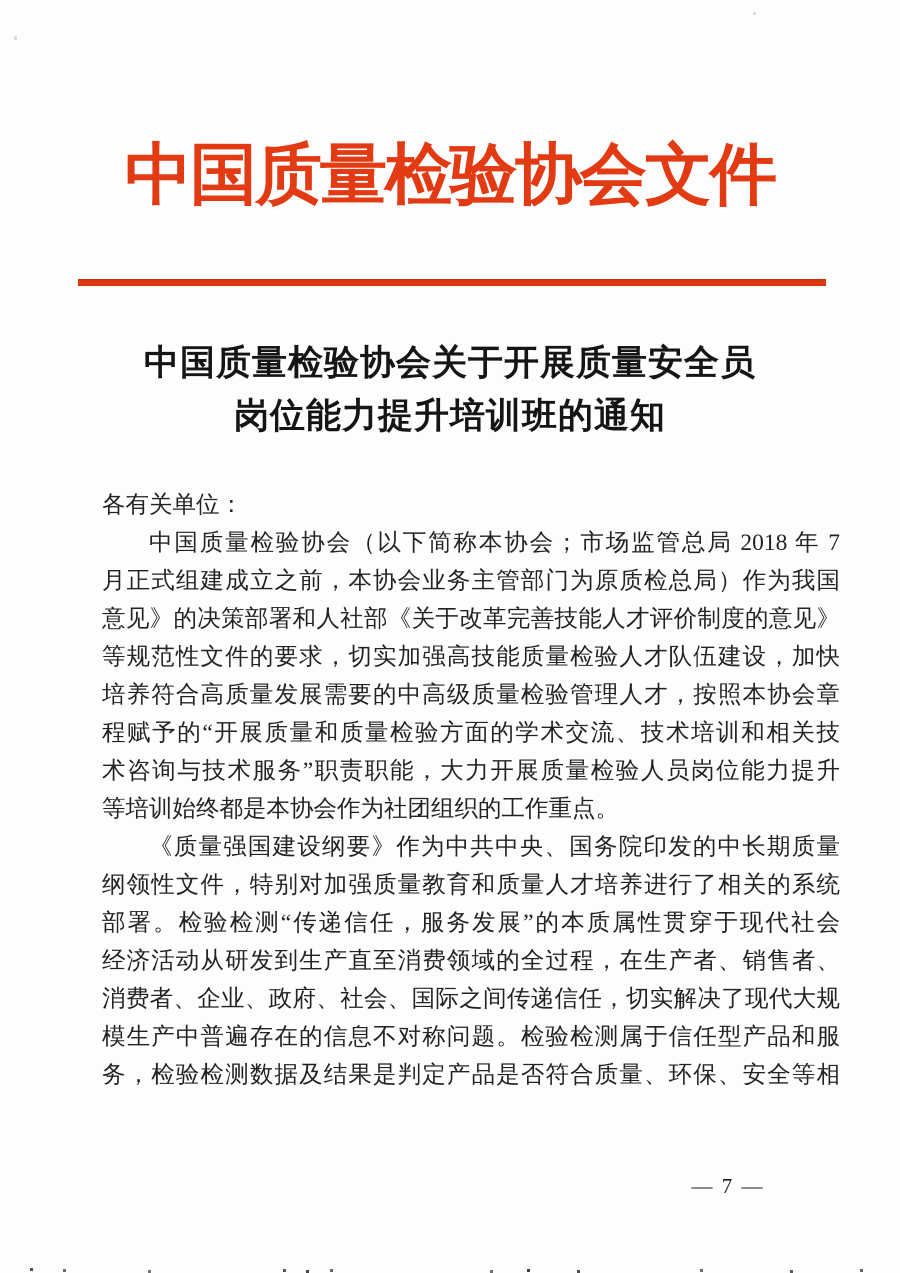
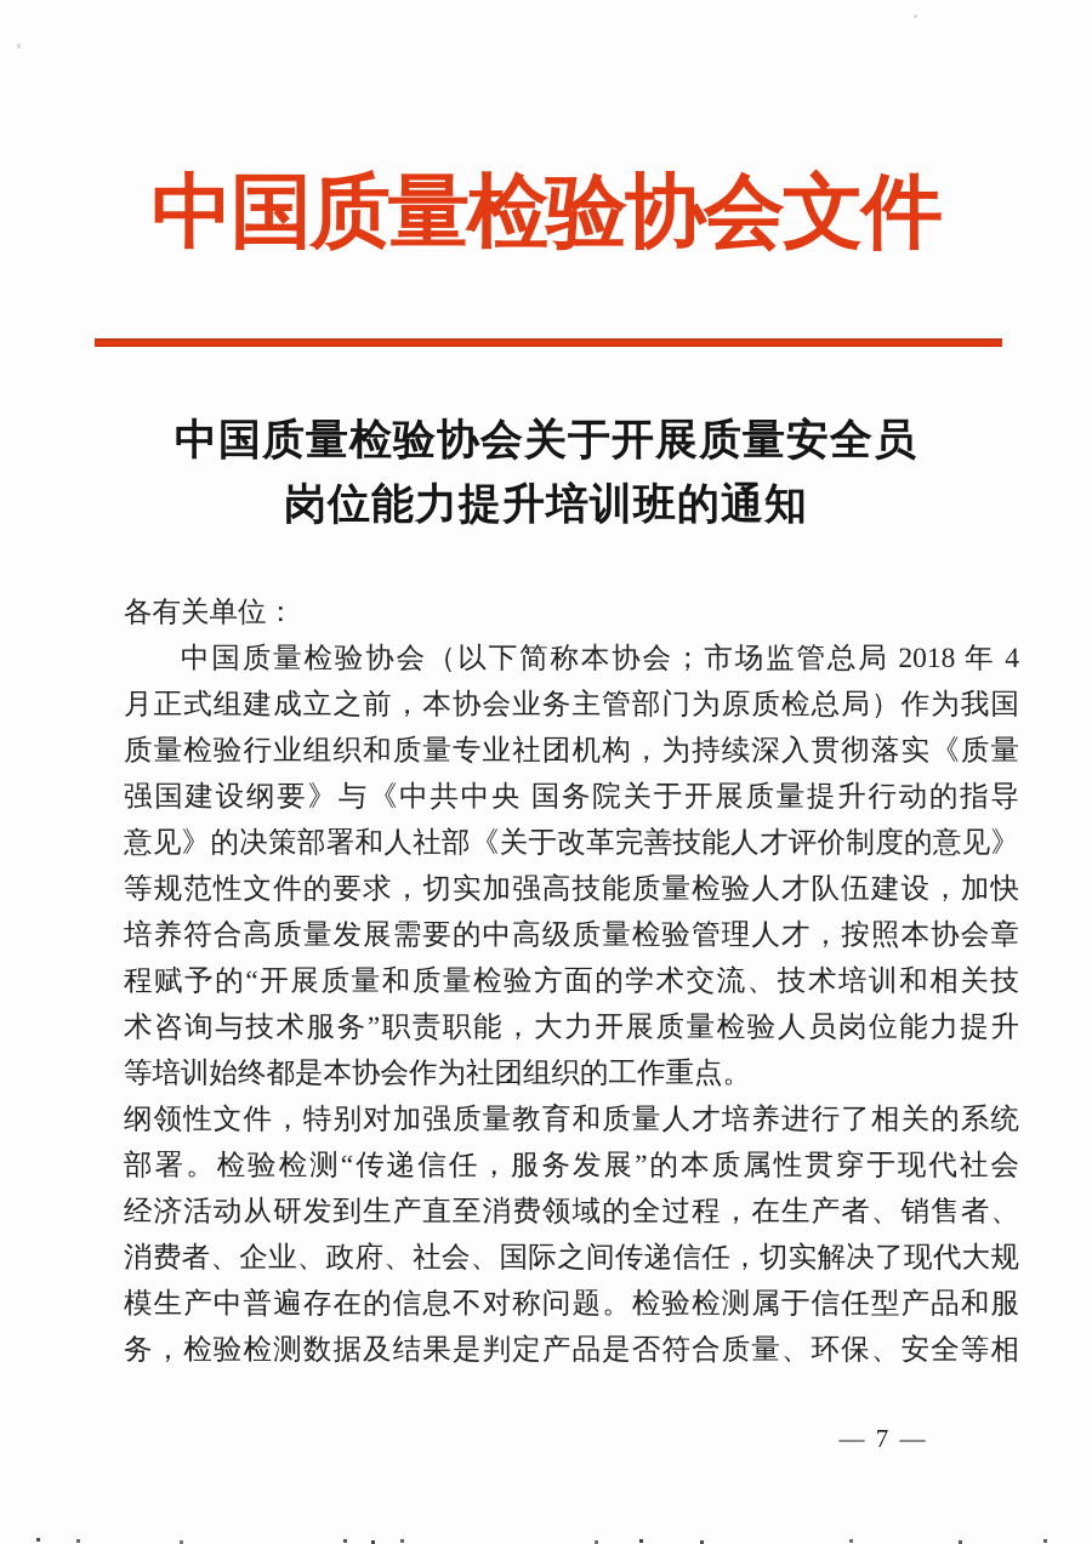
  中国质量检验协会文件
  中国质量检验协会关于开展质量安全员
  岗位能力提升培训班的通知
  各有关单位：
- 中国质量检验协会（以下简称本协会；市场监管总局 2018 年 7
+ 中国质量检验协会（以下简称本协会；市场监管总局 2018 年 4
  月正式组建成立之前，本协会业务主管部门为原质检总局）作为我国
+ 质量检验行业组织和质量专业社团机构，为持续深入贯彻落实《质量
+ 强国建设纲要》与《中共中央 国务院关于开展质量提升行动的指导
  意见》的决策部署和人社部《关于改革完善技能人才评价制度的意见》
  等规范性文件的要求，切实加强高技能质量检验人才队伍建设，加快
  培养符合高质量发展需要的中高级质量检验管理人才，按照本协会章
  程赋予的“开展质量和质量检验方面的学术交流、技术培训和相关技
  术咨询与技术服务”职责职能，大力开展质量检验人员岗位能力提升
  等培训始终都是本协会作为社团组织的工作重点。
- 《质量强国建设纲要》作为中共中央、国务院印发的中长期质量
  纲领性文件，特别对加强质量教育和质量人才培养进行了相关的系统
  部署。检验检测“传递信任，服务发展”的本质属性贯穿于现代社会
  经济活动从研发到生产直至消费领域的全过程，在生产者、销售者、
  消费者、企业、政府、社会、国际之间传递信任，切实解决了现代大规
  模生产中普遍存在的信息不对称问题。检验检测属于信任型产品和服
  务，检验检测数据及结果是判定产品是否符合质量、环保、安全等相
  — 7 —
